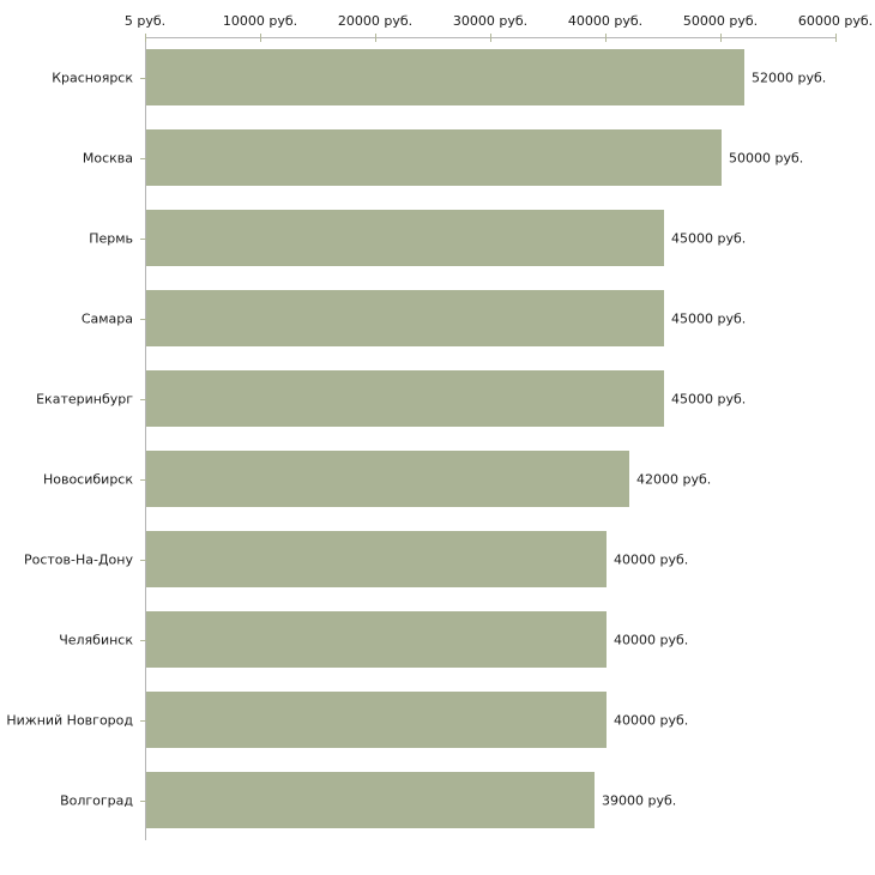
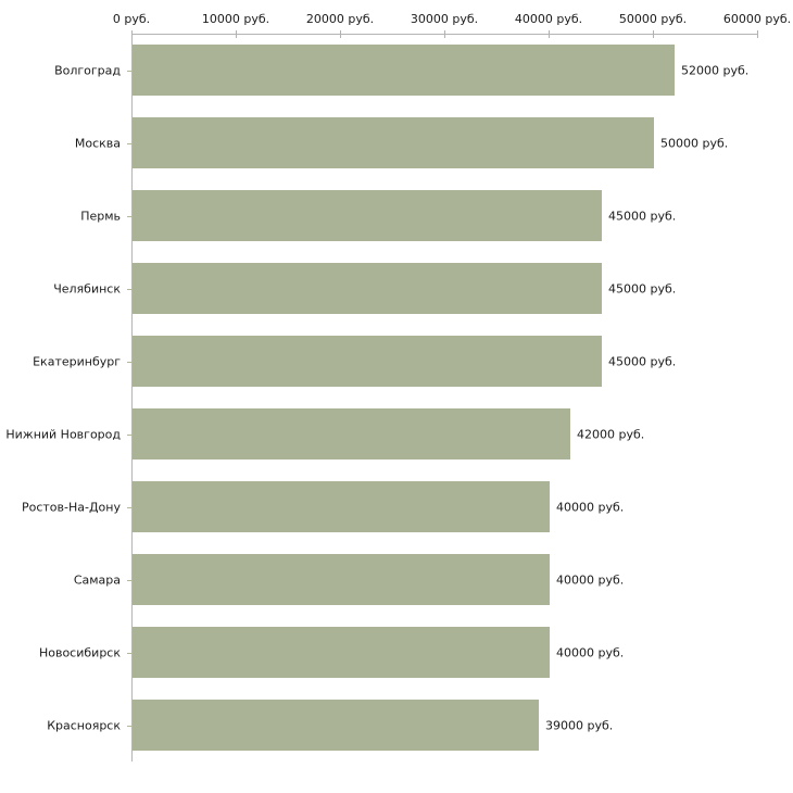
- 5 руб.
+ 0 руб.
  10000 руб.
  20000 руб.
  30000 руб.
  40000 руб.
  50000 руб.
  60000 руб.
- Красноярск
+ Волгоград
  Москва
  Пермь
- Самара
+ Челябинск
  Екатеринбург
- Новосибирск
+ Нижний Новгород
  Ростов-На-Дону
- Челябинск
+ Самара
- Нижний Новгород
+ Новосибирск
- Волгоград
+ Красноярск
  52000 руб.
  50000 руб.
  45000 руб.
  45000 руб.
  45000 руб.
  42000 руб.
  40000 руб.
  40000 руб.
  40000 руб.
  39000 руб.
